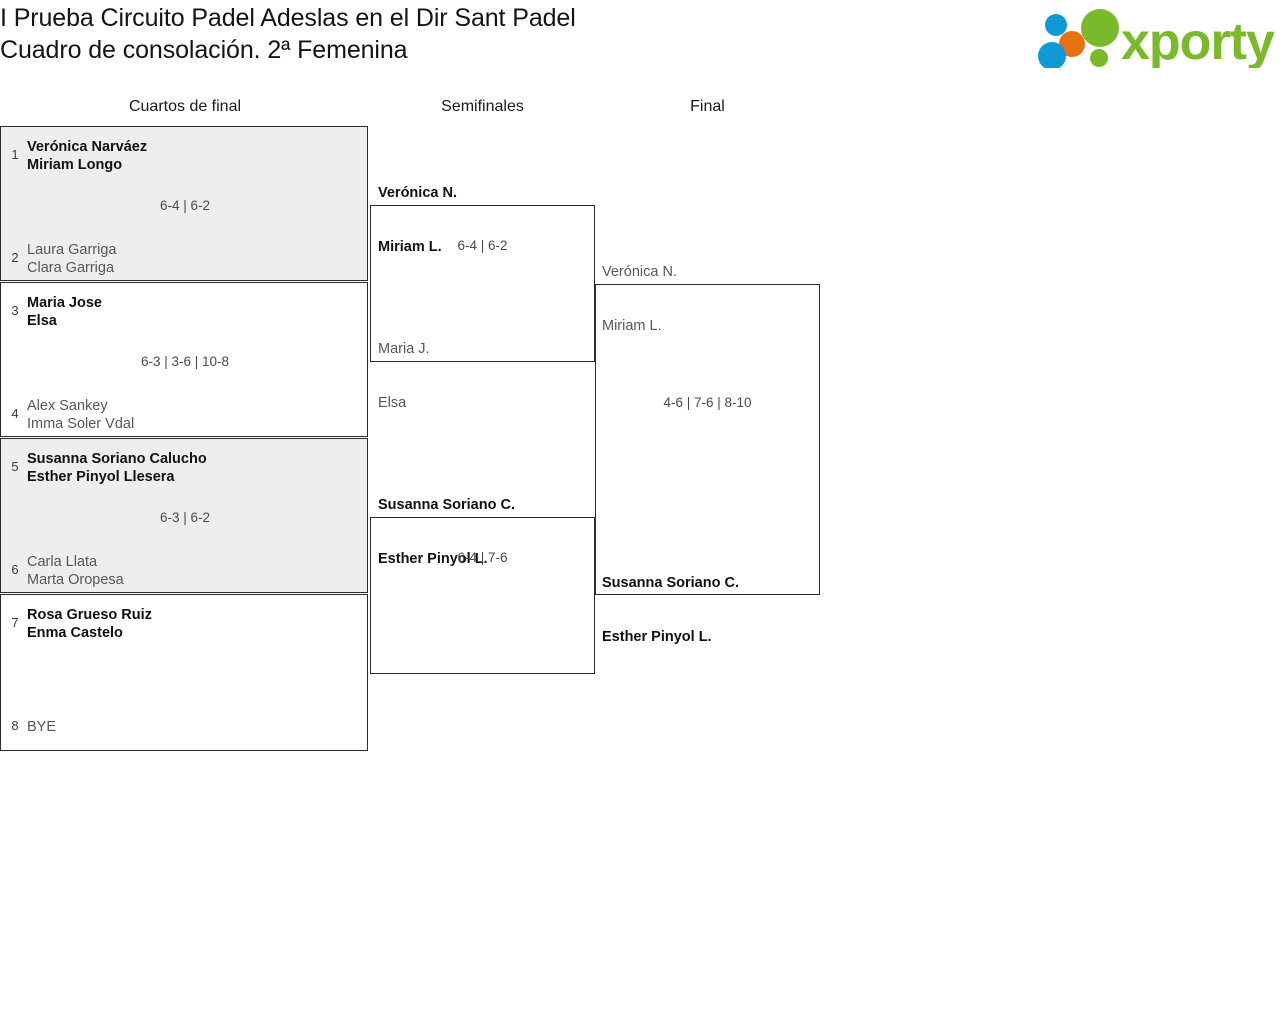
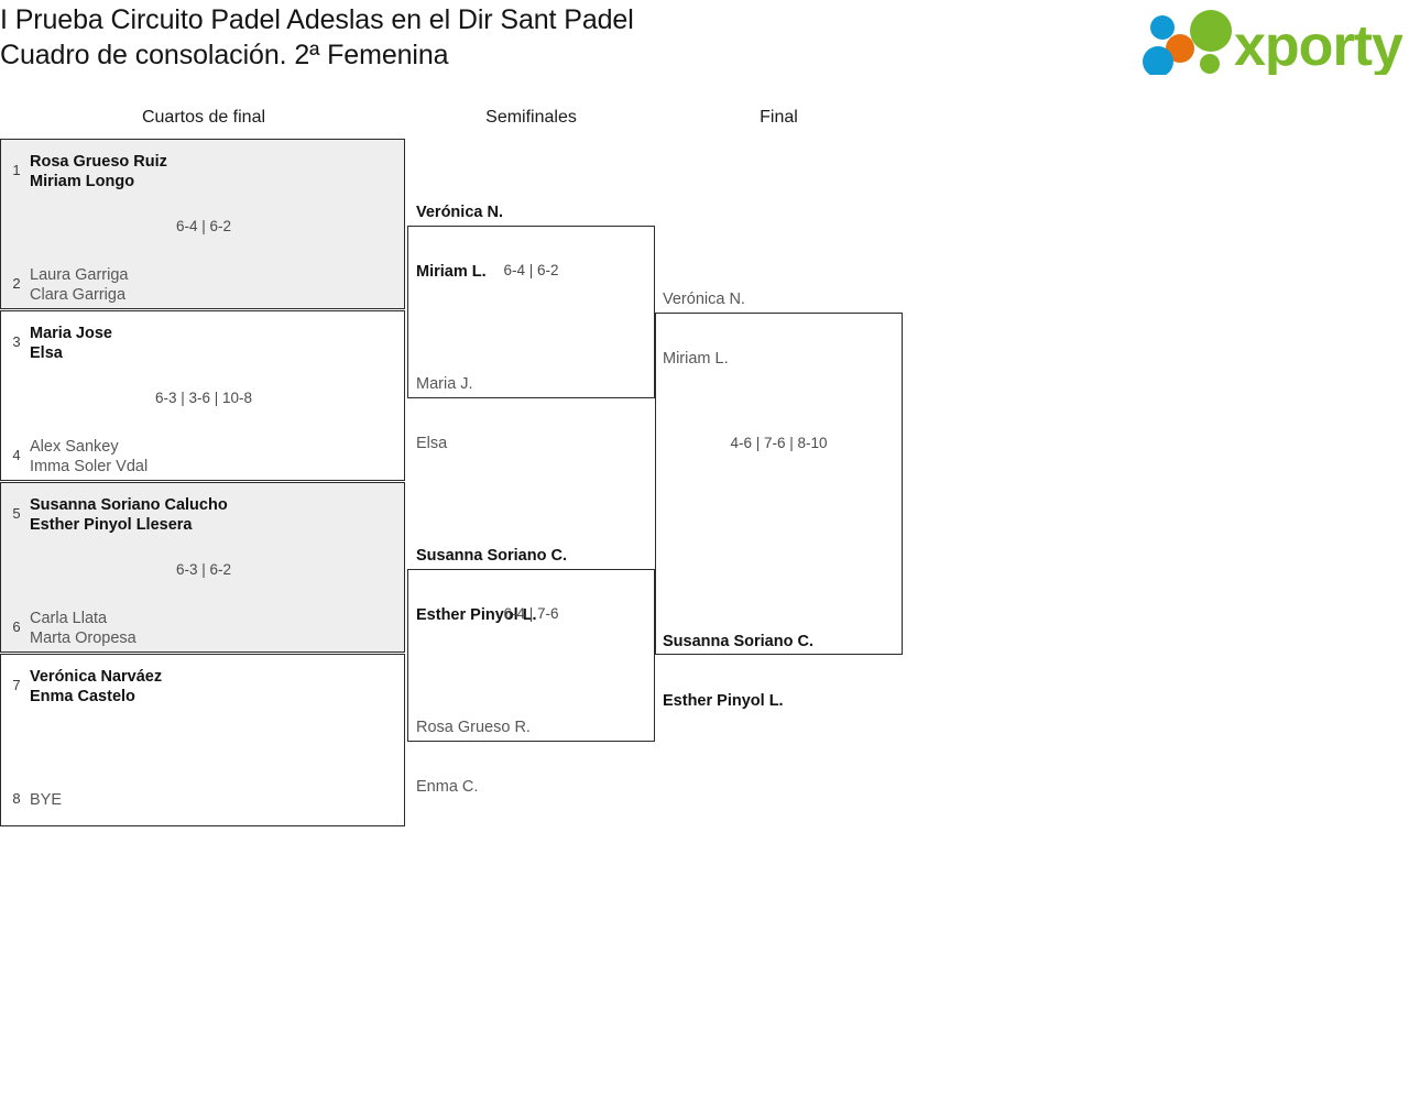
  I Prueba Circuito Padel Adeslas en el Dir Sant Padel
  Cuadro de consolación. 2ª Femenina
  xporty
  Cuartos de final
  Semifinales
  Final
  1
- Verónica Narváez
+ Rosa Grueso Ruiz
  Miriam Longo
  6-4 | 6-2
  2
  Laura Garriga
  Clara Garriga
  3
  Maria Jose
  Elsa
  6-3 | 3-6 | 10-8
  4
  Alex Sankey
  Imma Soler Vdal
  5
  Susanna Soriano Calucho
  Esther Pinyol Llesera
  6-3 | 6-2
  6
  Carla Llata
  Marta Oropesa
  7
- Rosa Grueso Ruiz
+ Verónica Narváez
  Enma Castelo
  8
  BYE
  Verónica N.
  Miriam L.
  6-4 | 6-2
  Maria J.
  Elsa
  Susanna Soriano C.
  Esther Pinyol L.
  6-4 | 7-6
+ Rosa Grueso R.
+ Enma C.
  Verónica N.
  Miriam L.
  4-6 | 7-6 | 8-10
  Susanna Soriano C.
  Esther Pinyol L.
